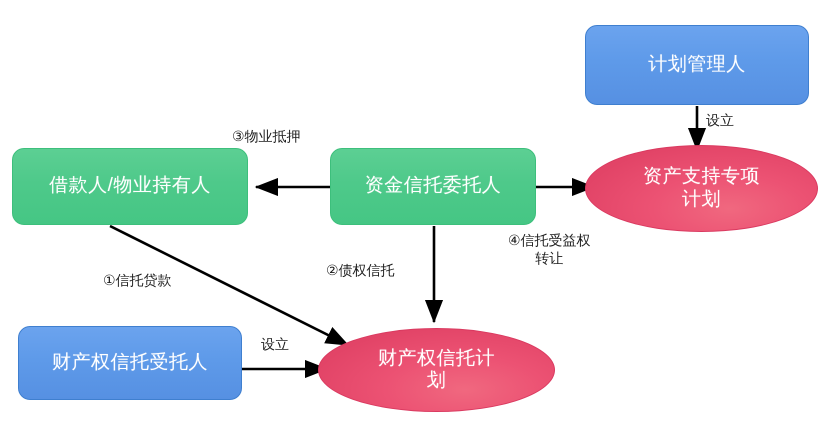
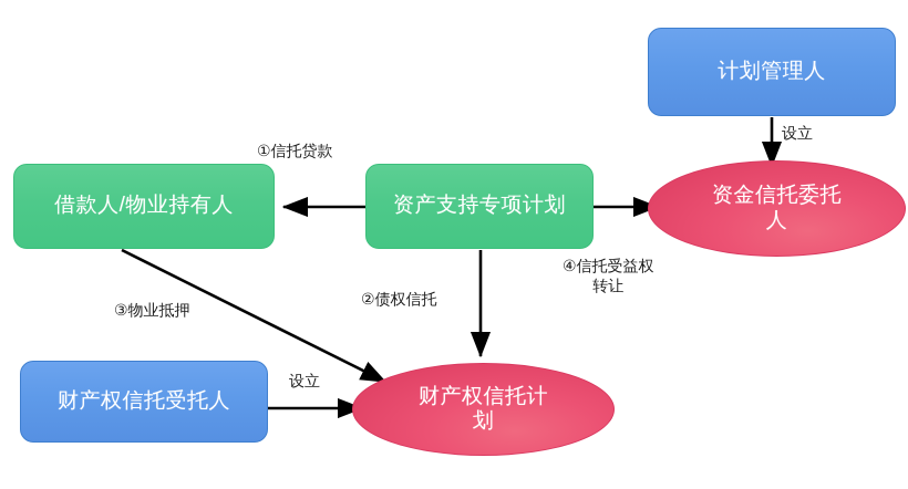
  借款人/物业持有人
- 资金信托委托人
+ 资产支持专项计划
  计划管理人
  财产权信托受托人
- 资产支持专项计划
+ 资金信托委托人
  财产权信托计划
- ③物业抵押
+ ①信托贷款
  ②债权信托
- ①信托贷款
+ ③物业抵押
  ④信托受益权
  转让
  设立
  设立
